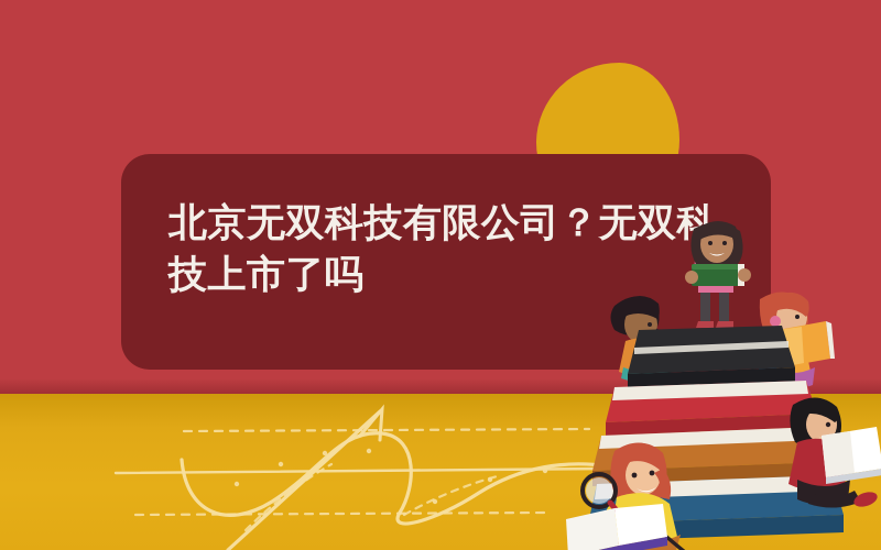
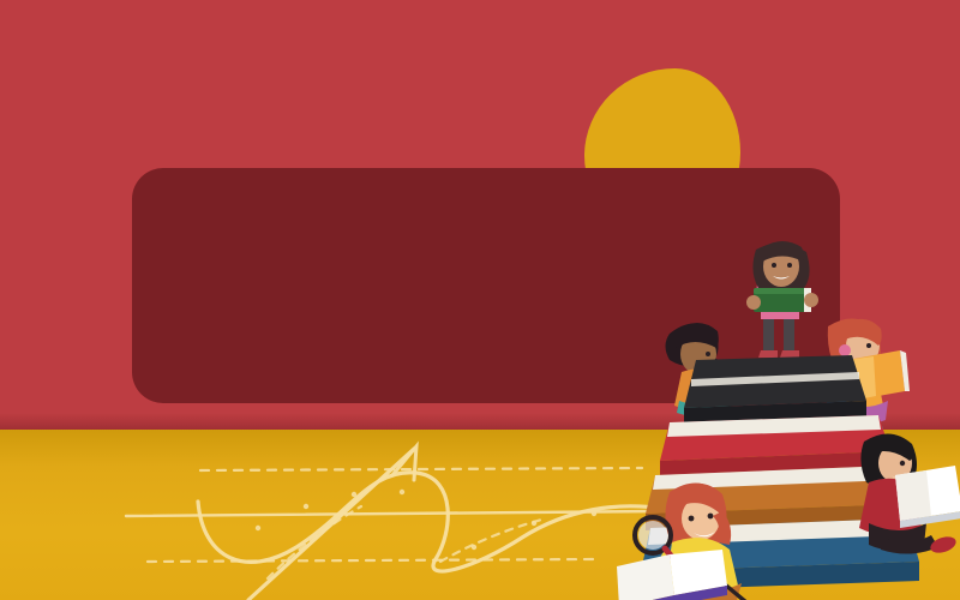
- 北京无双科技有限公司？无双科技上市了吗
